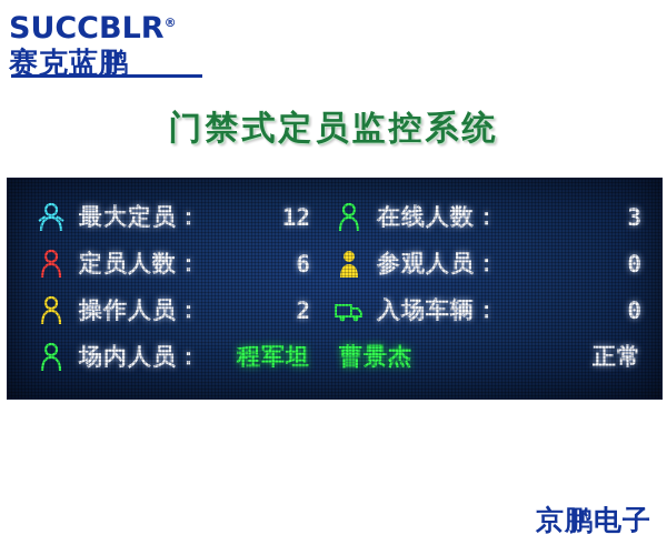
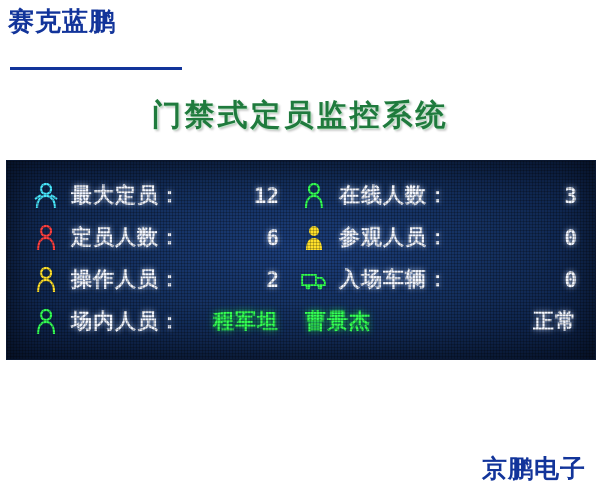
- SUCCBLR®
  赛克蓝鹏
  门禁式定员监控系统
  京鹏电子
